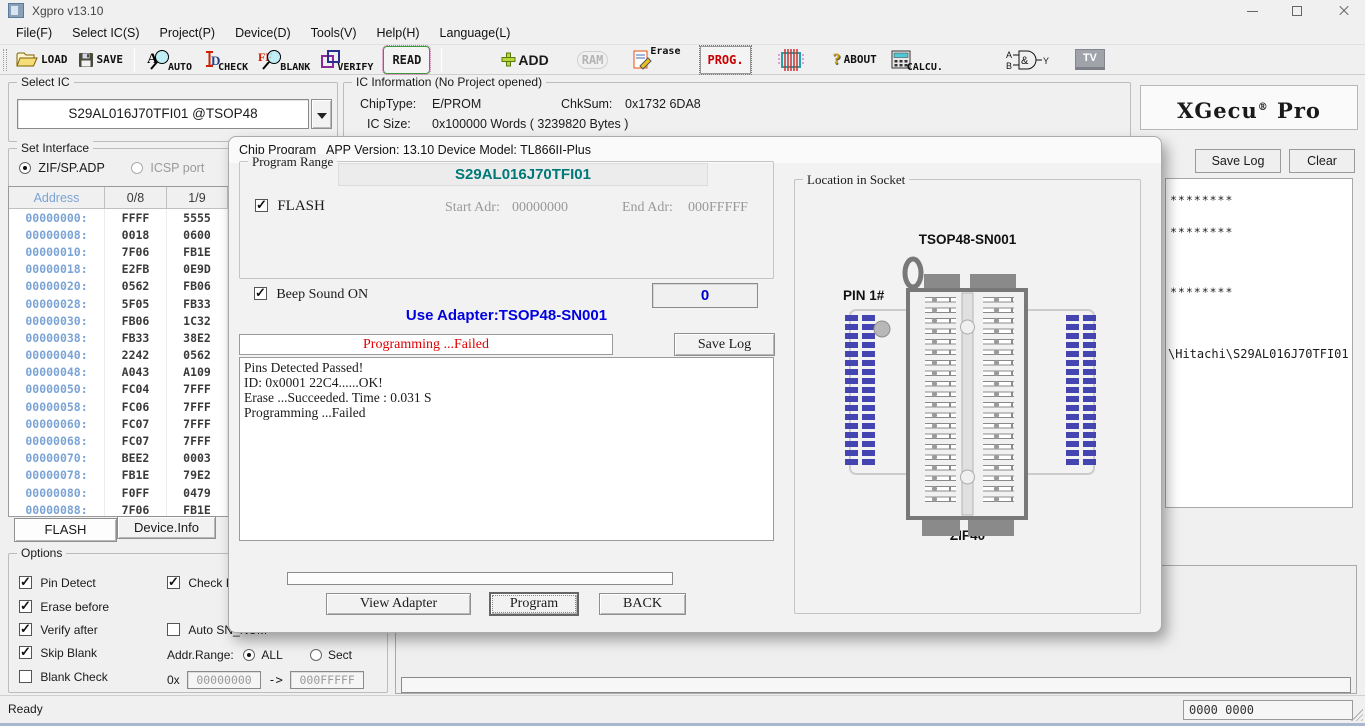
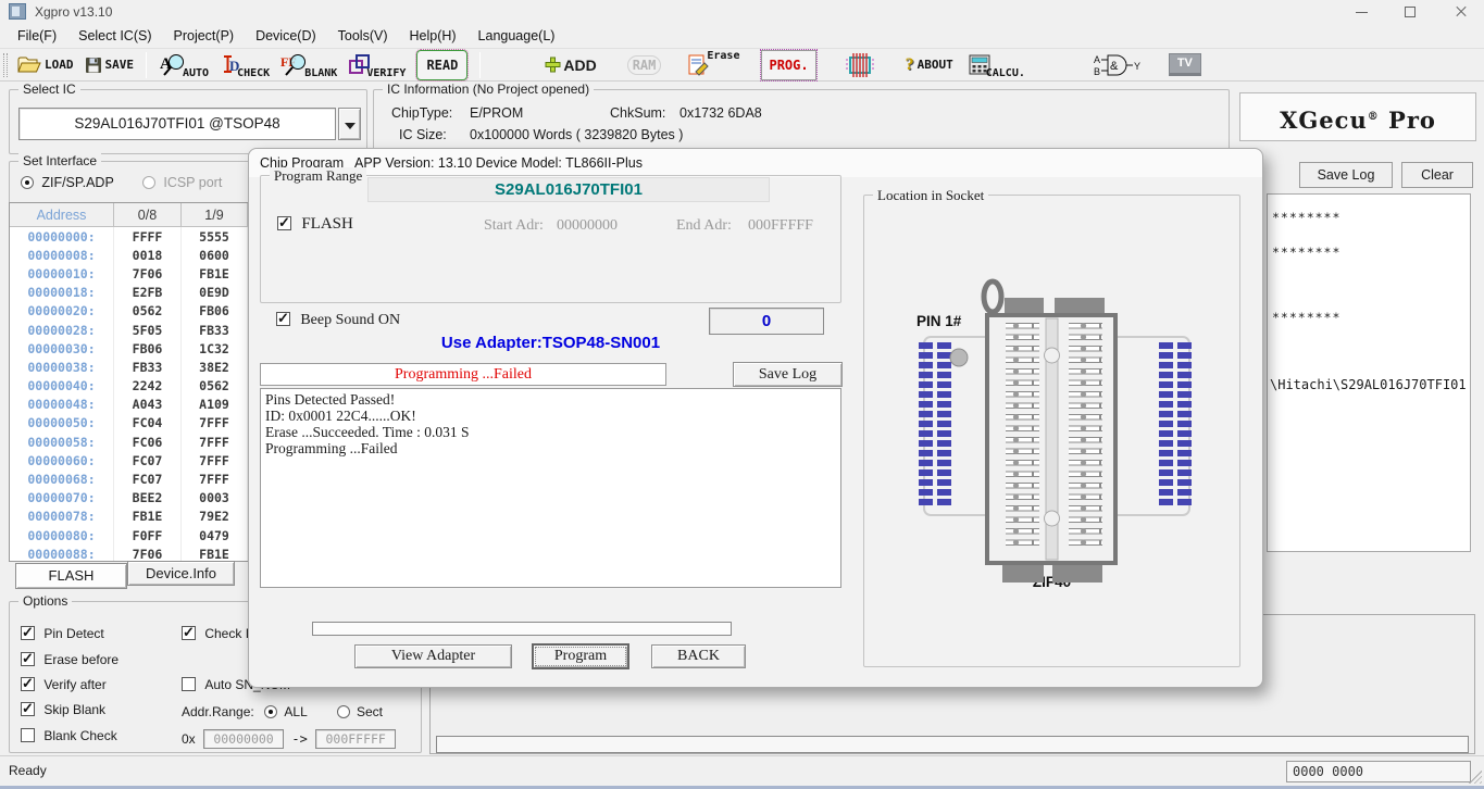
  Xgpro v13.10
  File(F)
  Select IC(S)
  Project(P)
  Device(D)
  Tools(V)
  Help(H)
  Language(L)
  LOAD
  SAVE
  A
  AUTO
  D
  CHECK
  FF
  BLANK
  VERIFY
  READ
  ADD
  RAM
  Erase
  PROG.
  ?
  ABOUT
  CALCU.
  A
  B
  &
  Y
  TV
  Select IC
  S29AL016J70TFI01 @TSOP48
  IC Information (No Project opened)
  ChipType:
  E/PROM
  ChkSum:
  0x1732 6DA8
  IC Size:
  0x100000 Words ( 3239820 Bytes )
  XGecu® Pro
  Save Log
  Clear
  ********
  ********
  ********
  \Hitachi\S29AL016J70TFI01
  Set Interface
  ZIF/SP.ADP
  ICSP port
  Address
  0/8
  1/9
  00000000:
  FFFF
  5555
  00000008:
  0018
  0600
  00000010:
  7F06
  FB1E
  00000018:
  E2FB
  0E9D
  00000020:
  0562
  FB06
  00000028:
  5F05
  FB33
  00000030:
  FB06
  1C32
  00000038:
  FB33
  38E2
  00000040:
  2242
  0562
  00000048:
  A043
  A109
  00000050:
  FC04
  7FFF
  00000058:
  FC06
  7FFF
  00000060:
  FC07
  7FFF
  00000068:
  FC07
  7FFF
  00000070:
  BEE2
  0003
  00000078:
  FB1E
  79E2
  00000080:
  F0FF
  0479
  00000088:
  7F06
  FB1E
  FLASH
  Device.Info
  Options
  Pin Detect
  Erase before
  Verify after
  Skip Blank
  Blank Check
  Check
  Addr.Range: ALL Sect
  0x 00000000 -> 000FFFFF
  Chip Program
  APP Version: 13.10 Device Model: TL866II-Plus
  S29AL016J70TFI01
  Program Range
  FLASH
  Start Adr:
  00000000
  End Adr:
  000FFFFF
  Beep Sound ON
  0
  Use Adapter:TSOP48-SN001
  Programming ...Failed
  Save Log
  Pins Detected Passed!
  ID: 0x0001 22C4......OK!
  Erase ...Succeeded. Time : 0.031 S
  Programming ...Failed
  View Adapter
  Program
  BACK
  Location in Socket
- TSOP48-SN001
  PIN 1#
  Ready
  0000 0000
